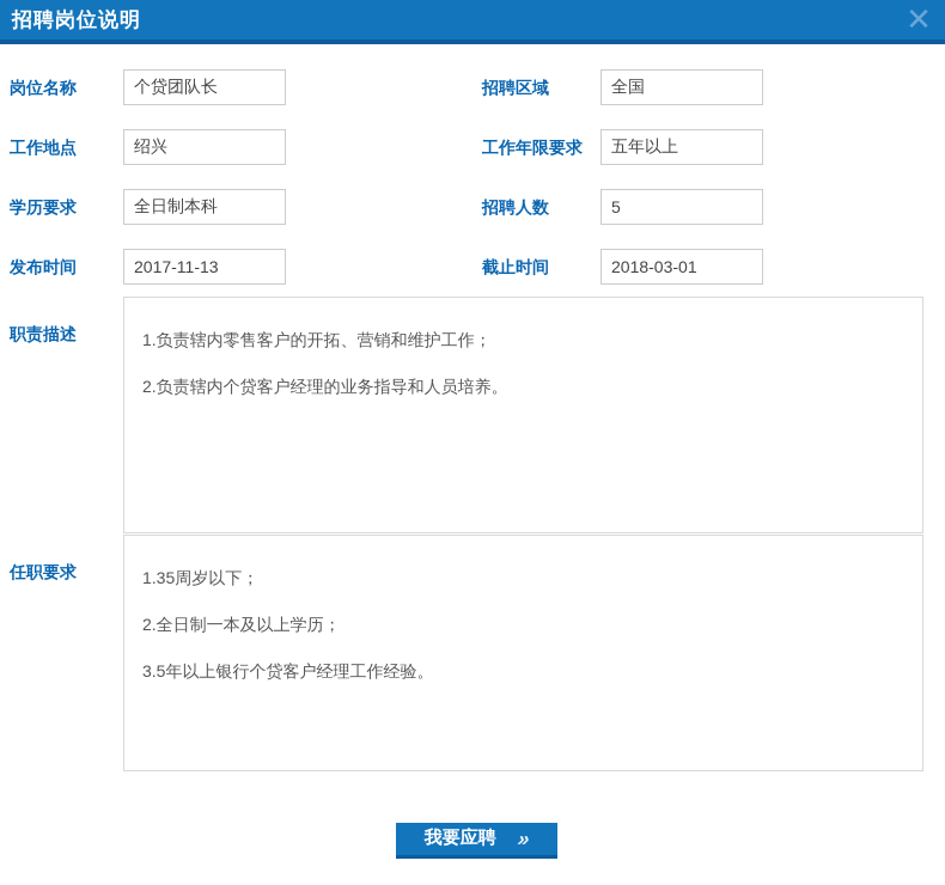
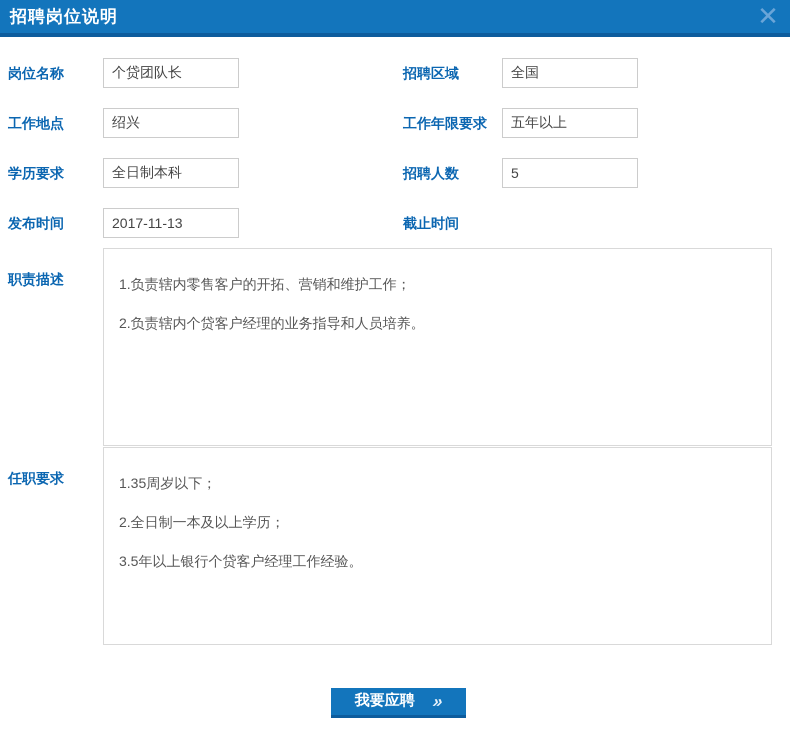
  招聘岗位说明
  ✕
  岗位名称
  个贷团队长
  招聘区域
  全国
  工作地点
  绍兴
  工作年限要求
  五年以上
  学历要求
  全日制本科
  招聘人数
  5
  发布时间
  2017-11-13
  截止时间
- 2018-03-01
  职责描述
  1.负责辖内零售客户的开拓、营销和维护工作；
  2.负责辖内个贷客户经理的业务指导和人员培养。
  任职要求
  1.35周岁以下；
  2.全日制一本及以上学历；
  3.5年以上银行个贷客户经理工作经验。
  我要应聘
